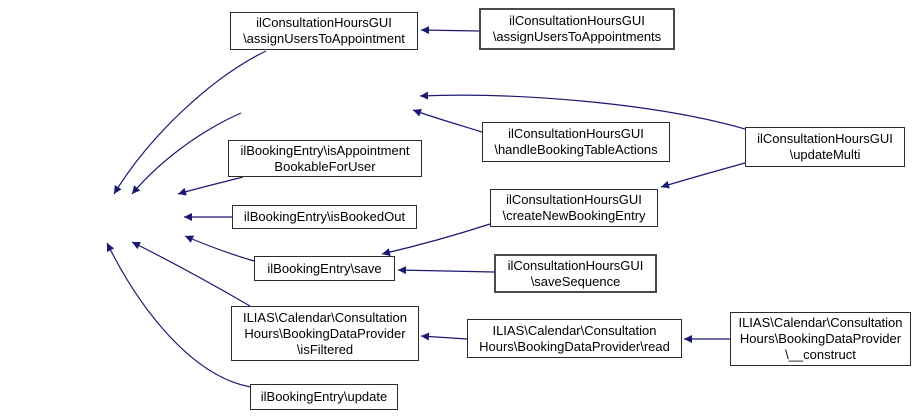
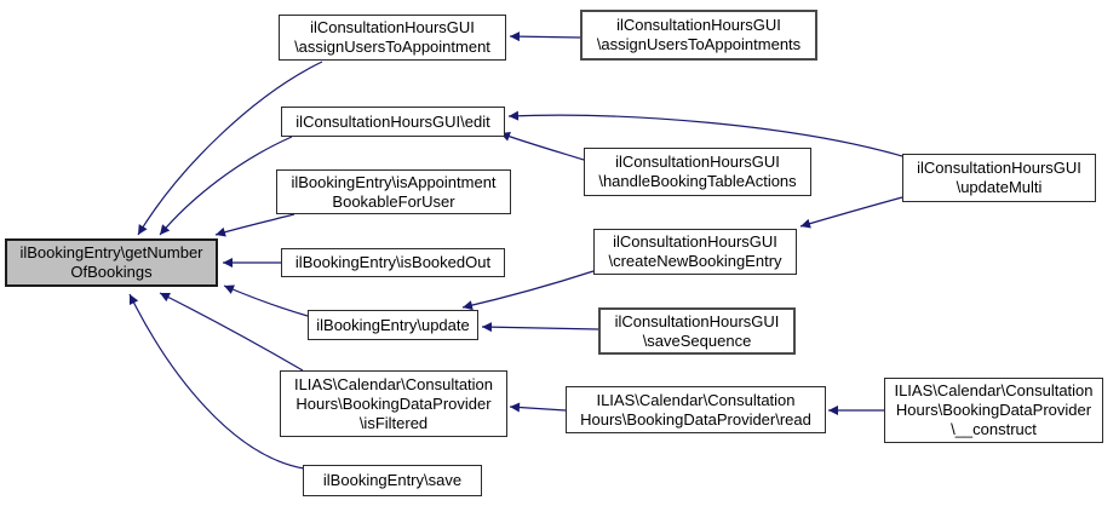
+ ilBookingEntry\getNumber
+ OfBookings
  ilConsultationHoursGUI
  \assignUsersToAppointment
  ilConsultationHoursGUI
  \assignUsersToAppointments
+ ilConsultationHoursGUI\edit
  ilBookingEntry\isAppointment
  BookableForUser
  ilConsultationHoursGUI
  \handleBookingTableActions
  ilConsultationHoursGUI
  \updateMulti
  ilBookingEntry\isBookedOut
  ilConsultationHoursGUI
  \createNewBookingEntry
- ilBookingEntry\save
+ ilBookingEntry\update
  ilConsultationHoursGUI
  \saveSequence
  ILIAS\Calendar\Consultation
  Hours\BookingDataProvider
  \isFiltered
  ILIAS\Calendar\Consultation
  Hours\BookingDataProvider\read
  ILIAS\Calendar\Consultation
  Hours\BookingDataProvider
  \__construct
- ilBookingEntry\update
+ ilBookingEntry\save
